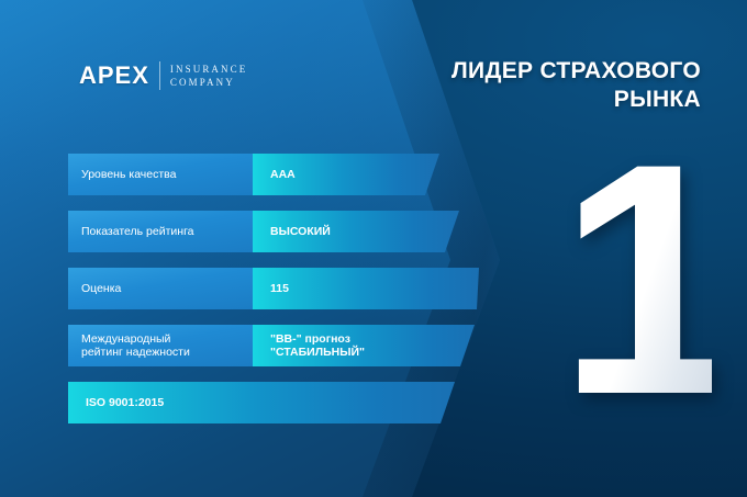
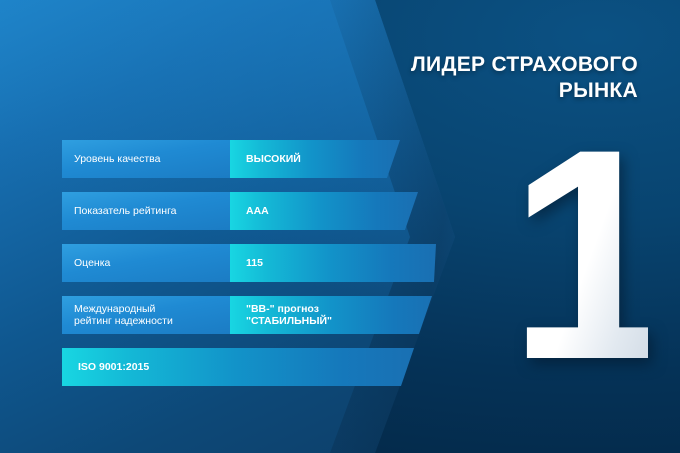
- APEX
- INSURANCE
- COMPANY
  ЛИДЕР СТРАХОВОГО РЫНКА
  1
  Уровень качества
- ААА
+ ВЫСОКИЙ
  Показатель рейтинга
- ВЫСОКИЙ
+ ААА
  Оценка
  115
  Международный
  рейтинг надежности
  "BB-" прогноз
  "СТАБИЛЬНЫЙ"
  ISO 9001:2015
